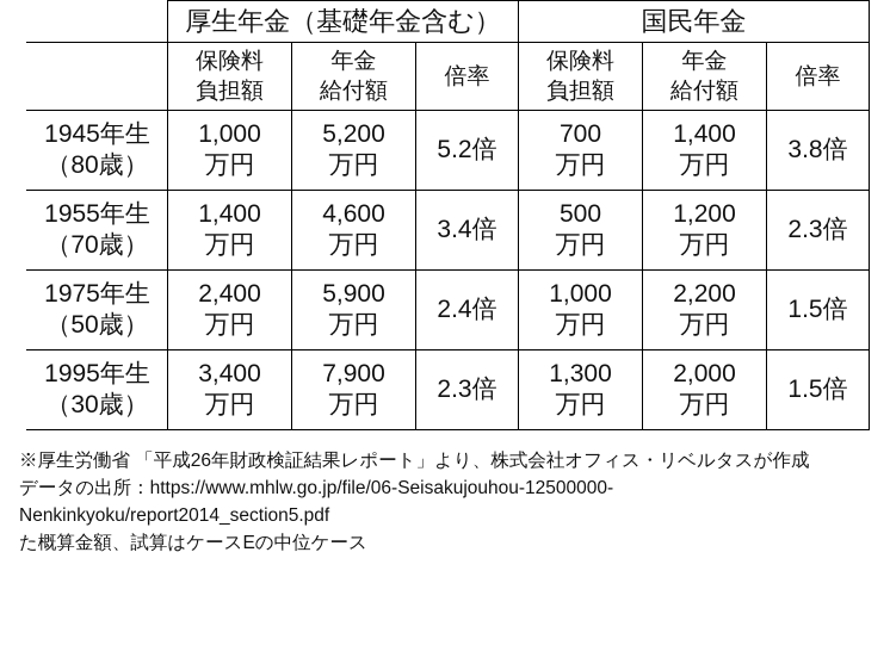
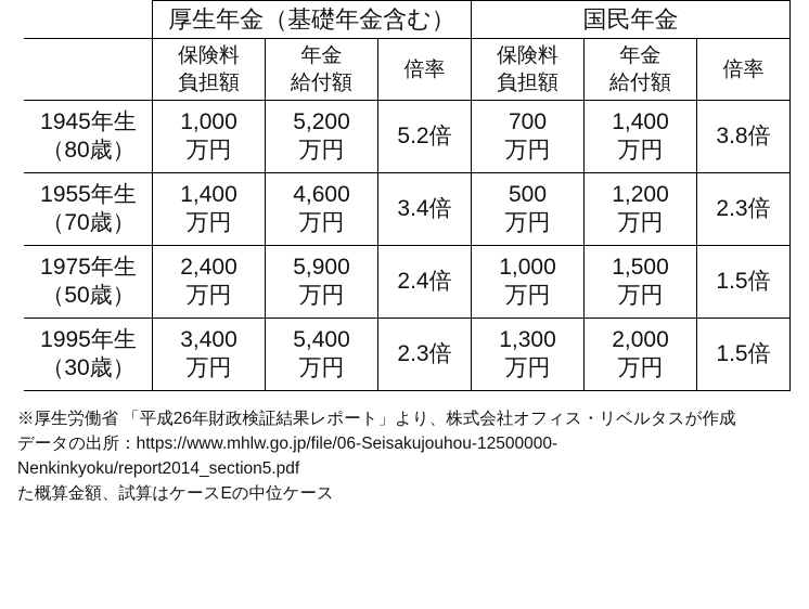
  	厚生年金（基礎年金含む）	国民年金
  	保険料 負担額	年金 給付額	倍率	保険料 負担額	年金 給付額	倍率
  1945年生 （80歳）	1,000 万円	5,200 万円	5.2倍	700 万円	1,400 万円	3.8倍
  1955年生 （70歳）	1,400 万円	4,600 万円	3.4倍	500 万円	1,200 万円	2.3倍
- 1975年生 （50歳）	2,400 万円	5,900 万円	2.4倍	1,000 万円	2,200 万円	1.5倍
+ 1975年生 （50歳）	2,400 万円	5,900 万円	2.4倍	1,000 万円	1,500 万円	1.5倍
- 1995年生 （30歳）	3,400 万円	7,900 万円	2.3倍	1,300 万円	2,000 万円	1.5倍
+ 1995年生 （30歳）	3,400 万円	5,400 万円	2.3倍	1,300 万円	2,000 万円	1.5倍
  ※厚生労働省 「平成26年財政検証結果レポート」より、株式会社オフィス・リベルタスが作成
  データの出所：https://www.mhlw.go.jp/file/06-Seisakujouhou-12500000-
  Nenkinkyoku/report2014_section5.pdf
  た概算金額、試算はケースEの中位ケース
